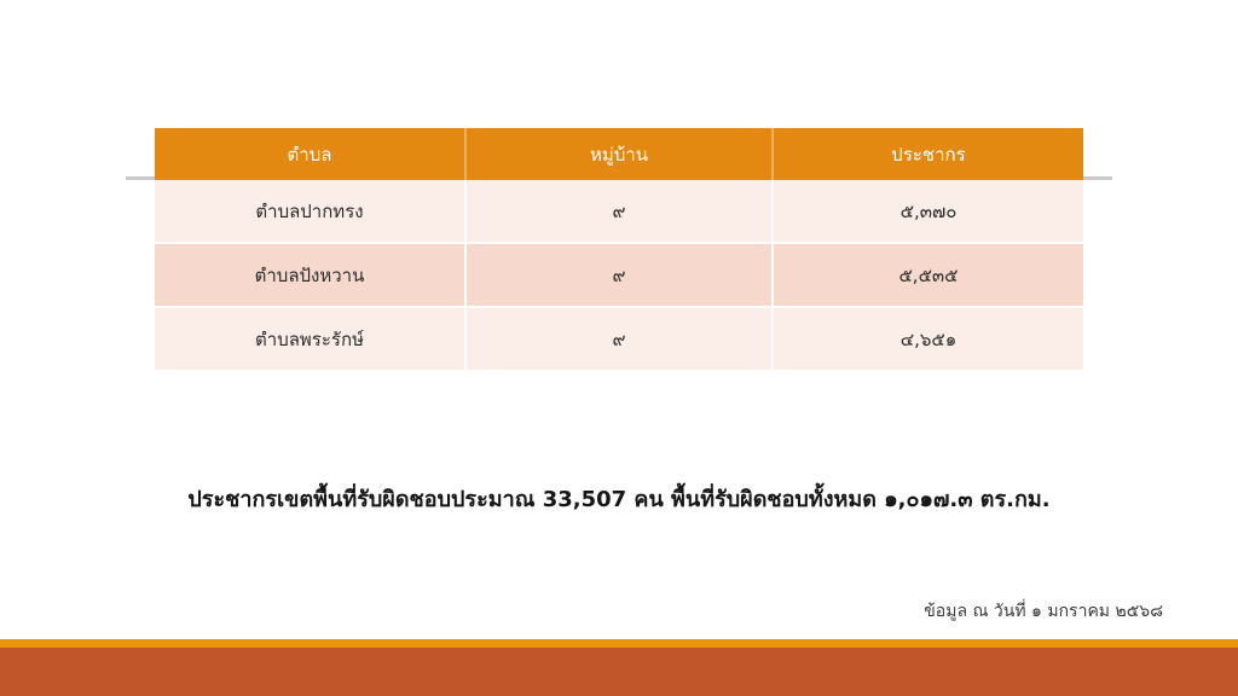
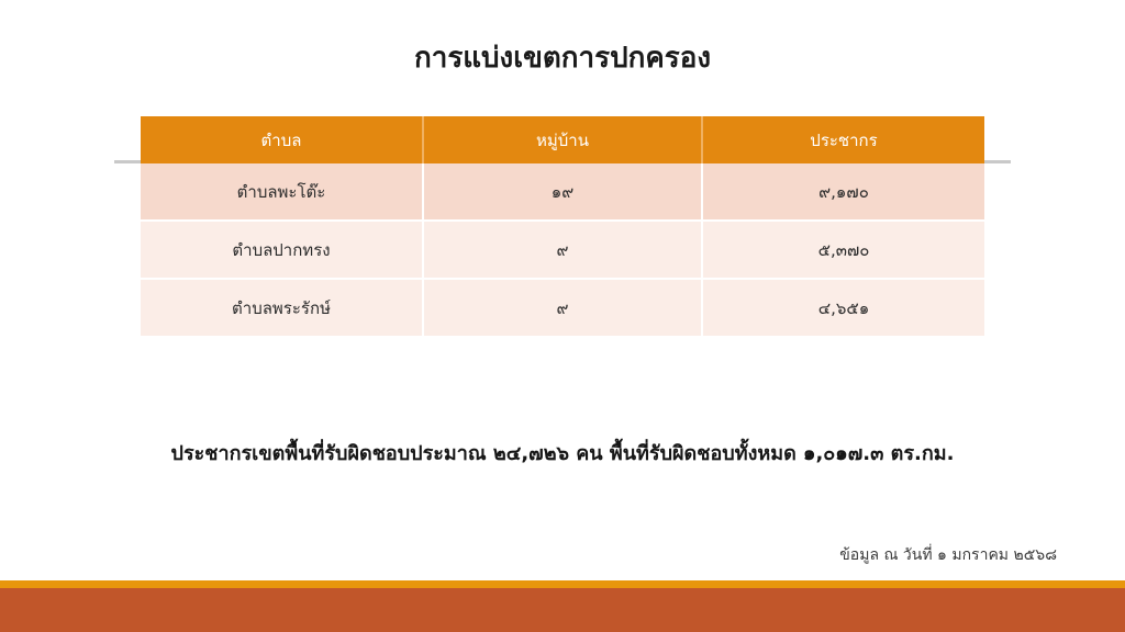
+ การแบ่งเขตการปกครอง
  ตำบล	หมู่บ้าน	ประชากร
+ ตำบลพะโต๊ะ	๑๙	๙,๑๗๐
  ตำบลปากทรง	๙	๕,๓๗๐
- ตำบลปังหวาน	๙	๕,๕๓๕
  ตำบลพระรักษ์	๙	๔,๖๕๑
- ประชากรเขตพื้นที่รับผิดชอบประมาณ 33,507 คน พื้นที่รับผิดชอบทั้งหมด ๑,๐๑๗.๓ ตร.กม.
+ ประชากรเขตพื้นที่รับผิดชอบประมาณ ๒๔,๗๒๖ คน พื้นที่รับผิดชอบทั้งหมด ๑,๐๑๗.๓ ตร.กม.
  ข้อมูล ณ วันที่ ๑ มกราคม ๒๕๖๘
